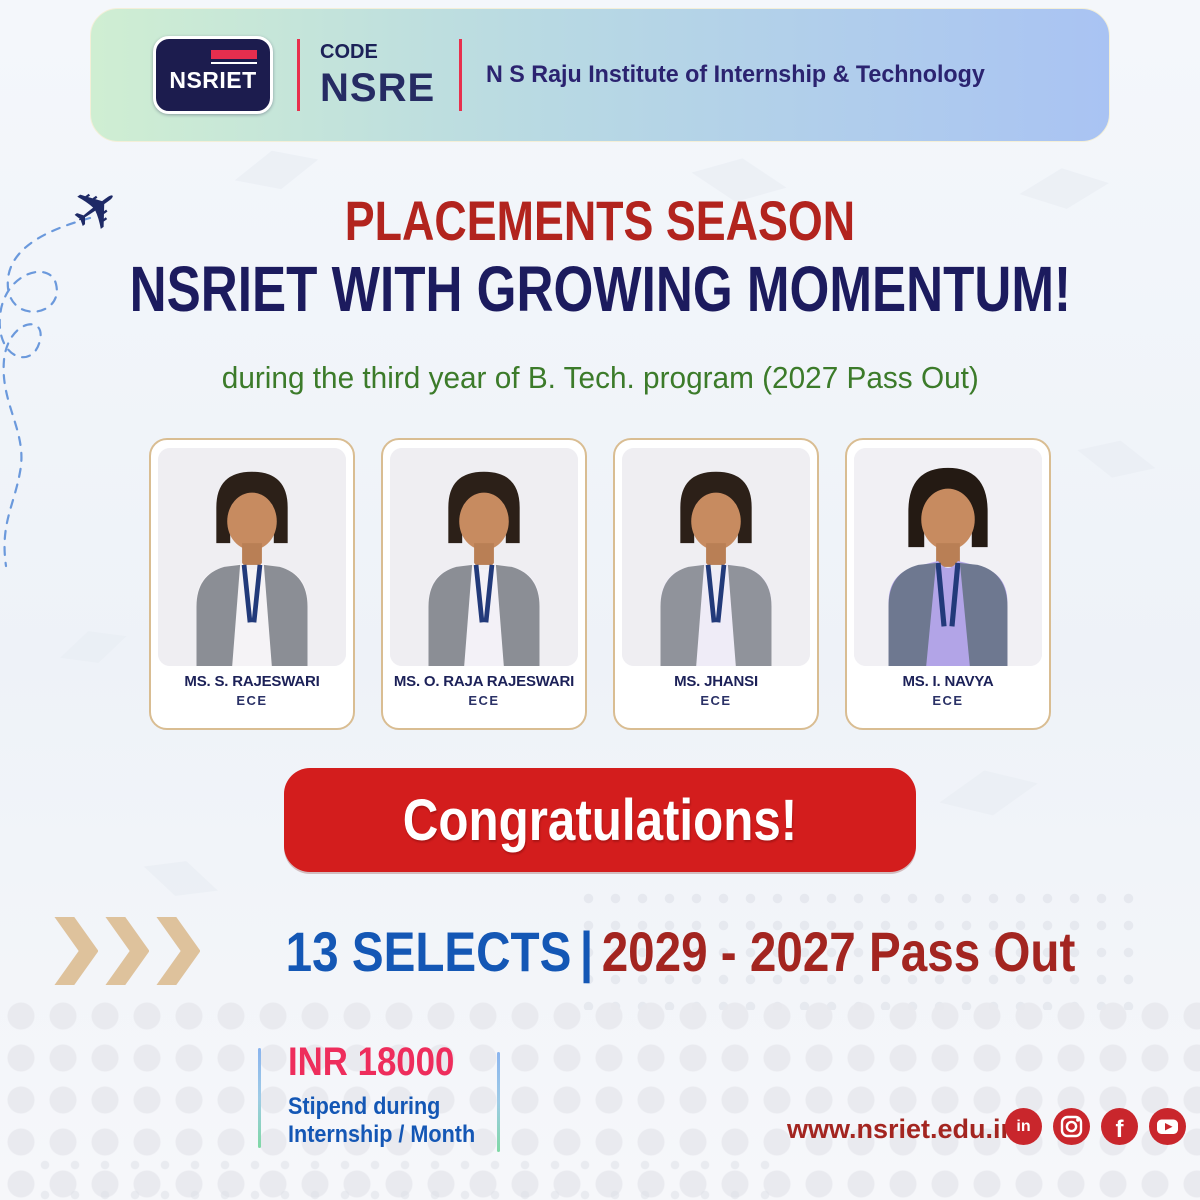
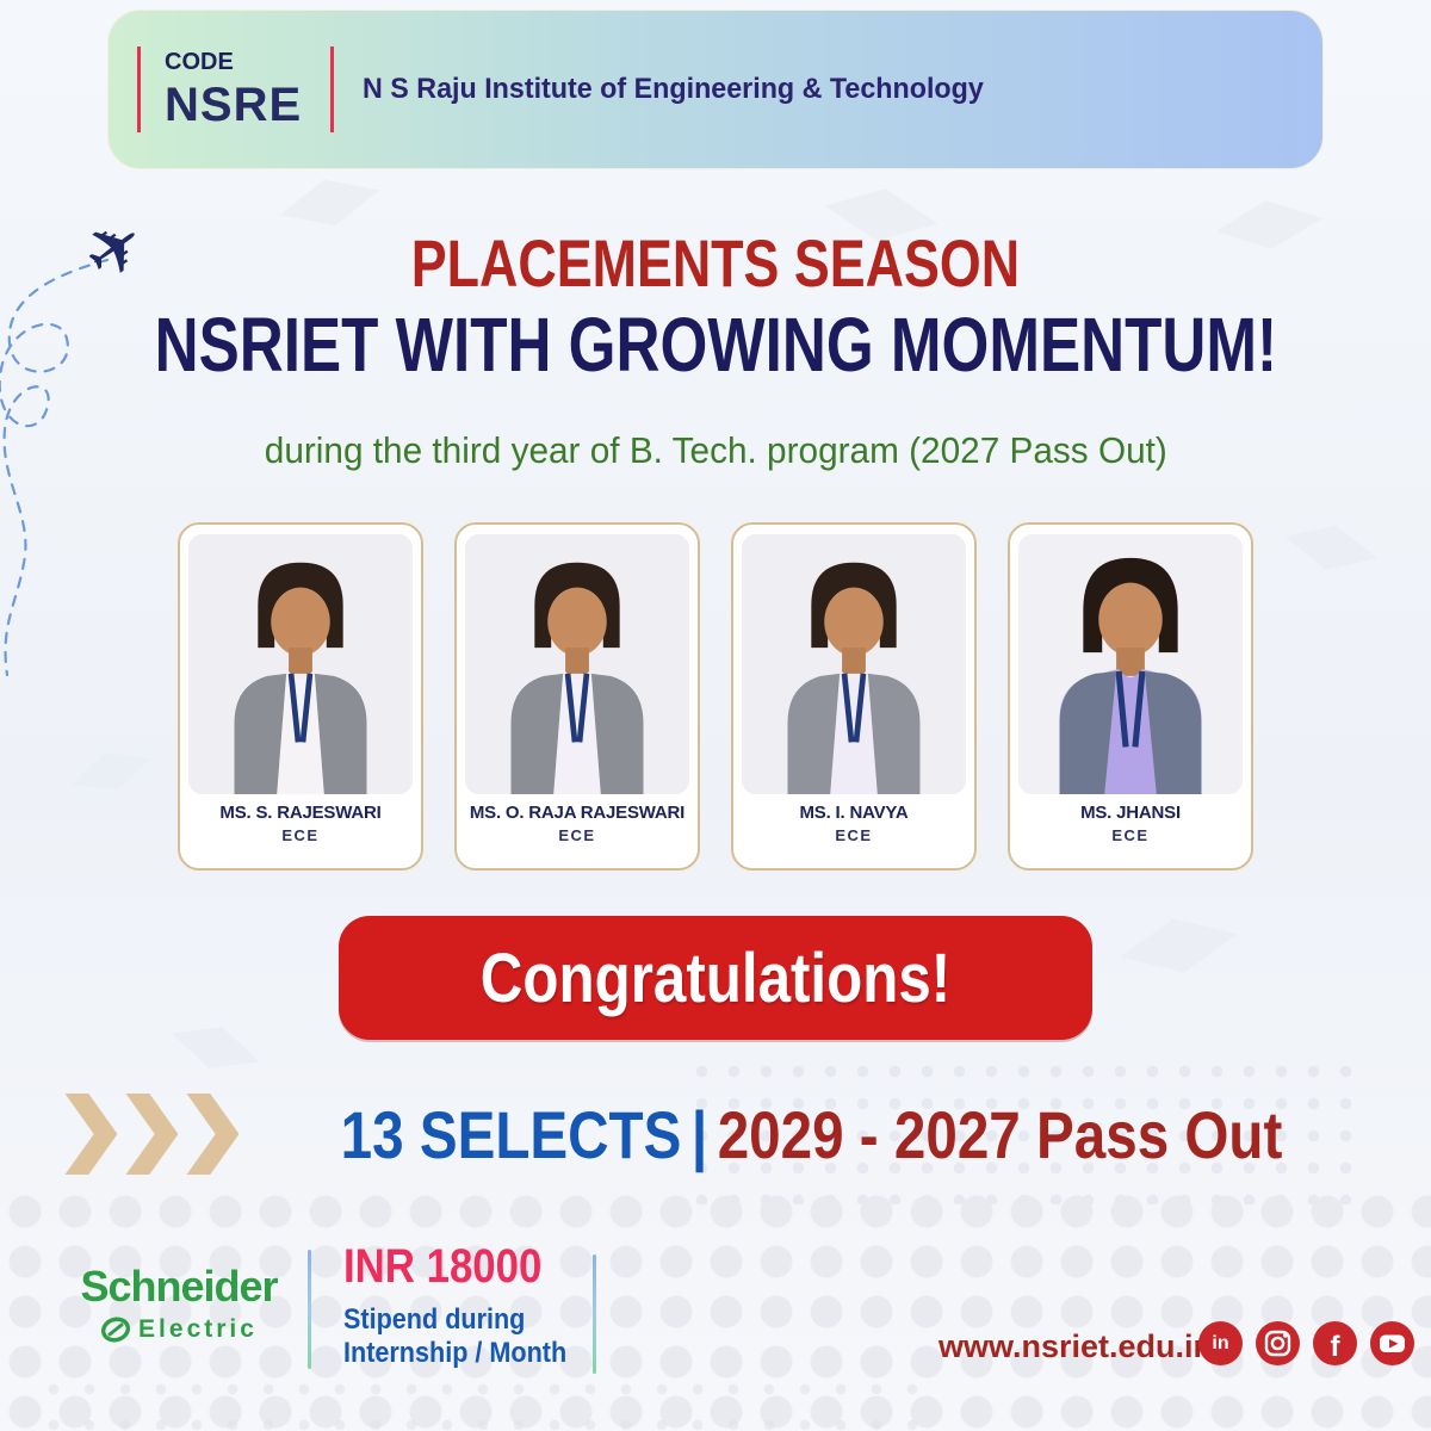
- NSRIET
  CODE
  NSRE
- N S Raju Institute of Internship & Technology
+ N S Raju Institute of Engineering & Technology
  PLACEMENTS SEASON
  NSRIET WITH GROWING MOMENTUM!
  during the third year of B. Tech. program (2027 Pass Out)
  MS. S. RAJESWARI
  ECE
  MS. O. RAJA RAJESWARI
  ECE
- MS. JHANSI
+ MS. I. NAVYA
  ECE
- MS. I. NAVYA
+ MS. JHANSI
  ECE
  Congratulations!
  13 SELECTS | 2029 - 2027 Pass Out
+ Schneider
+ Electric
  INR 18000
  Stipend during
  Internship / Month
  www.nsriet.edu.i
  in
  f
